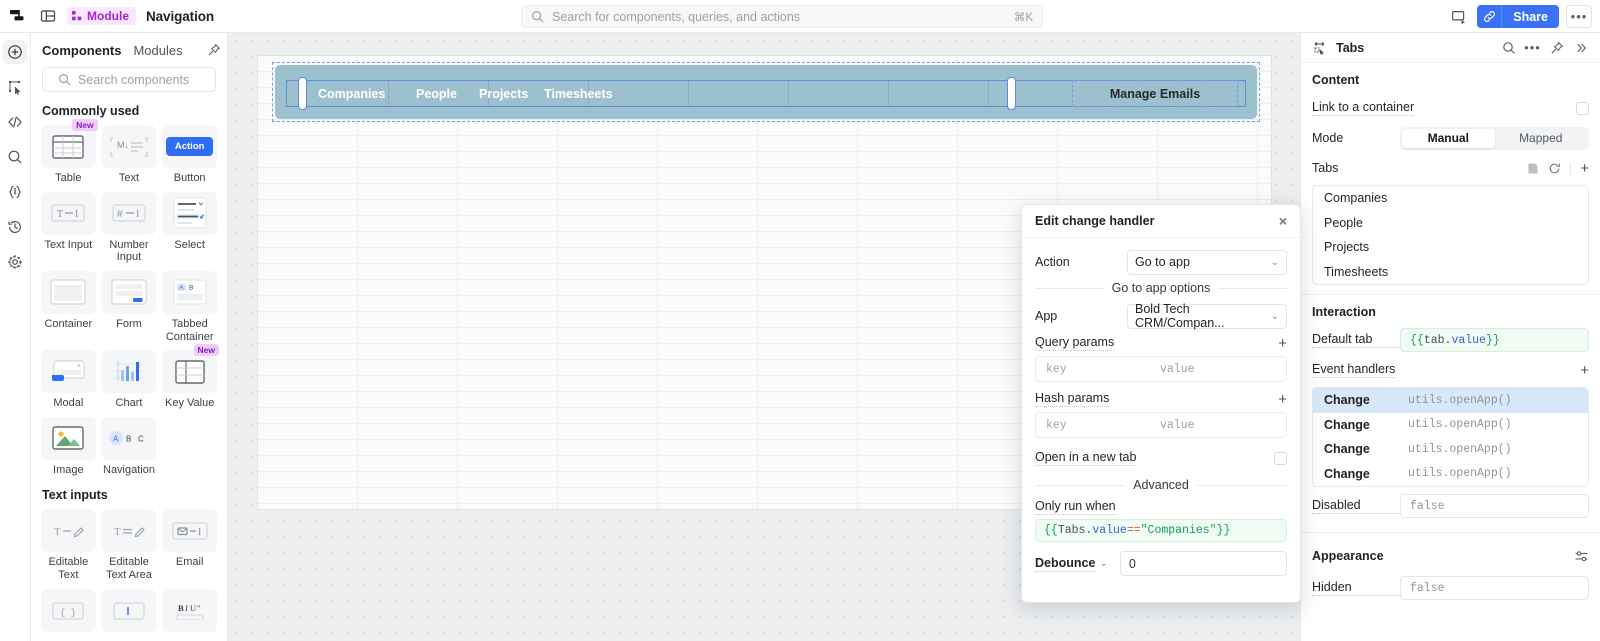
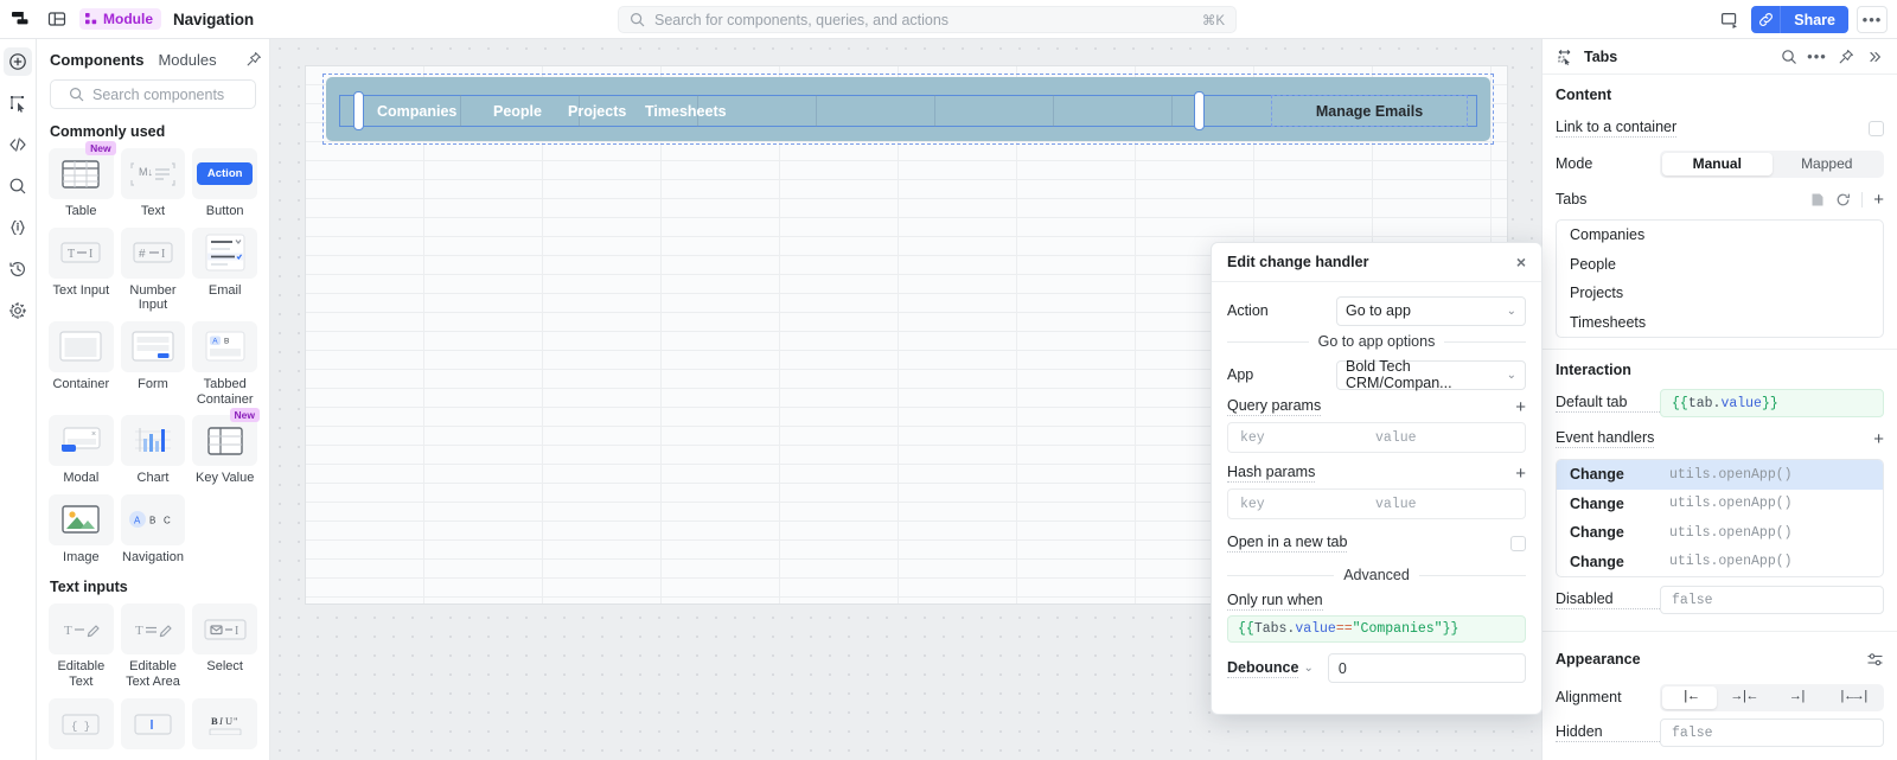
  Module
  Navigation
  Search for components, queries, and actions
  ⌘K
  Share
  •••
  Components
  Modules
  Search components
  Commonly used
  New
  Table
  M↓
  Text
  Action
  Button
  T
  I
  Text Input
  #
  I
  Number Input
- Select
+ Email
  Container
  Form
  Tabbed Container
  Modal
  Chart
  New
  Key Value
  Image
  A
  B
  C
  Navigation
  Text inputs
  T
  Editable Text
  T
  Editable Text Area
  I
- Email
+ Select
  { }
  B
  I
  U
  "
  Companies
  People
  Projects
  Timesheets
  Manage Emails
  Edit change handler
  ×
  Action
  Go to app
  ⌄
  Go to app options
  App
  Bold Tech CRM/Compan...
  ⌄
  Query params
  +
  key
  value
  Hash params
  +
  key
  value
  Open in a new tab
  Advanced
  Only run when
  {{
  Tabs
  .
  value
  ==
  "Companies"
  }}
  Debounce
  ⌄
  0
  Tabs
  •••
  Content
  Link to a container
  Mode
  Manual
  Mapped
  Tabs
  +
  Companies
  People
  Projects
  Timesheets
  Interaction
  Default tab
  {{
  tab
  .
  value
  }}
  Event handlers
  +
  Change
  utils.openApp()
  Change
  utils.openApp()
  Change
  utils.openApp()
  Change
  utils.openApp()
  Disabled
  false
  Appearance
+ Alignment
+ |←
+ →|←
+ →|
+ |←→|
  Hidden
  false
